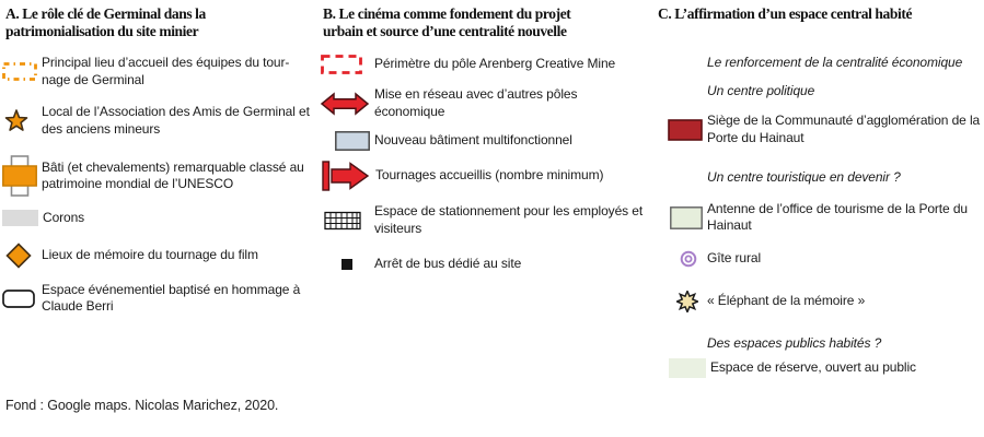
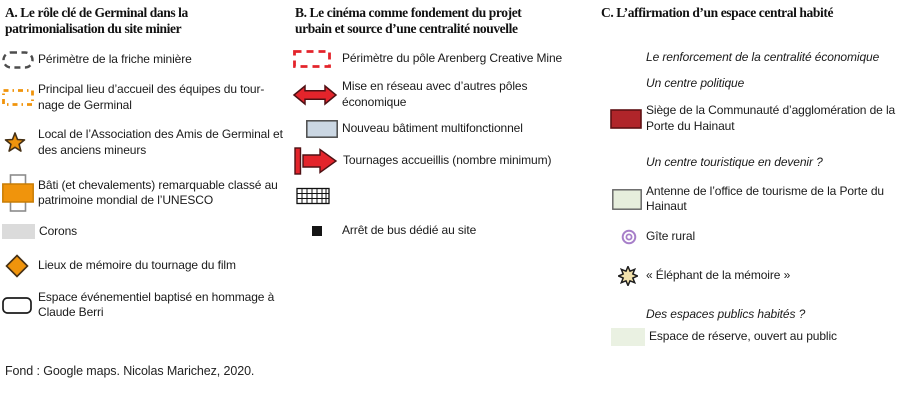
  A. Le rôle clé de Germinal dans la
  patrimonialisation du site minier
+ Périmètre de la friche minière
  Principal lieu d’accueil des équipes du tour-
  nage de Germinal
  Local de l’Association des Amis de Germinal et
  des anciens mineurs
  Bâti (et chevalements) remarquable classé au
  patrimoine mondial de l’UNESCO
  Corons
  Lieux de mémoire du tournage du film
  Espace événementiel baptisé en hommage à
  Claude Berri
  B. Le cinéma comme fondement du projet
  urbain et source d’une centralité nouvelle
  Périmètre du pôle Arenberg Creative Mine
  Mise en réseau avec d’autres pôles économique
  Nouveau bâtiment multifonctionnel
  Tournages accueillis (nombre minimum)
- Espace de stationnement pour les employés et
- visiteurs
  Arrêt de bus dédié au site
  C. L’affirmation d’un espace central habité
  Le renforcement de la centralité économique
  Un centre politique
  Siège de la Communauté d’agglomération de la
  Porte du Hainaut
  Un centre touristique en devenir ?
  Antenne de l’office de tourisme de la Porte du
  Hainaut
  Gîte rural
  « Éléphant de la mémoire »
  Des espaces publics habités ?
  Espace de réserve, ouvert au public
  Fond : Google maps. Nicolas Marichez, 2020.
